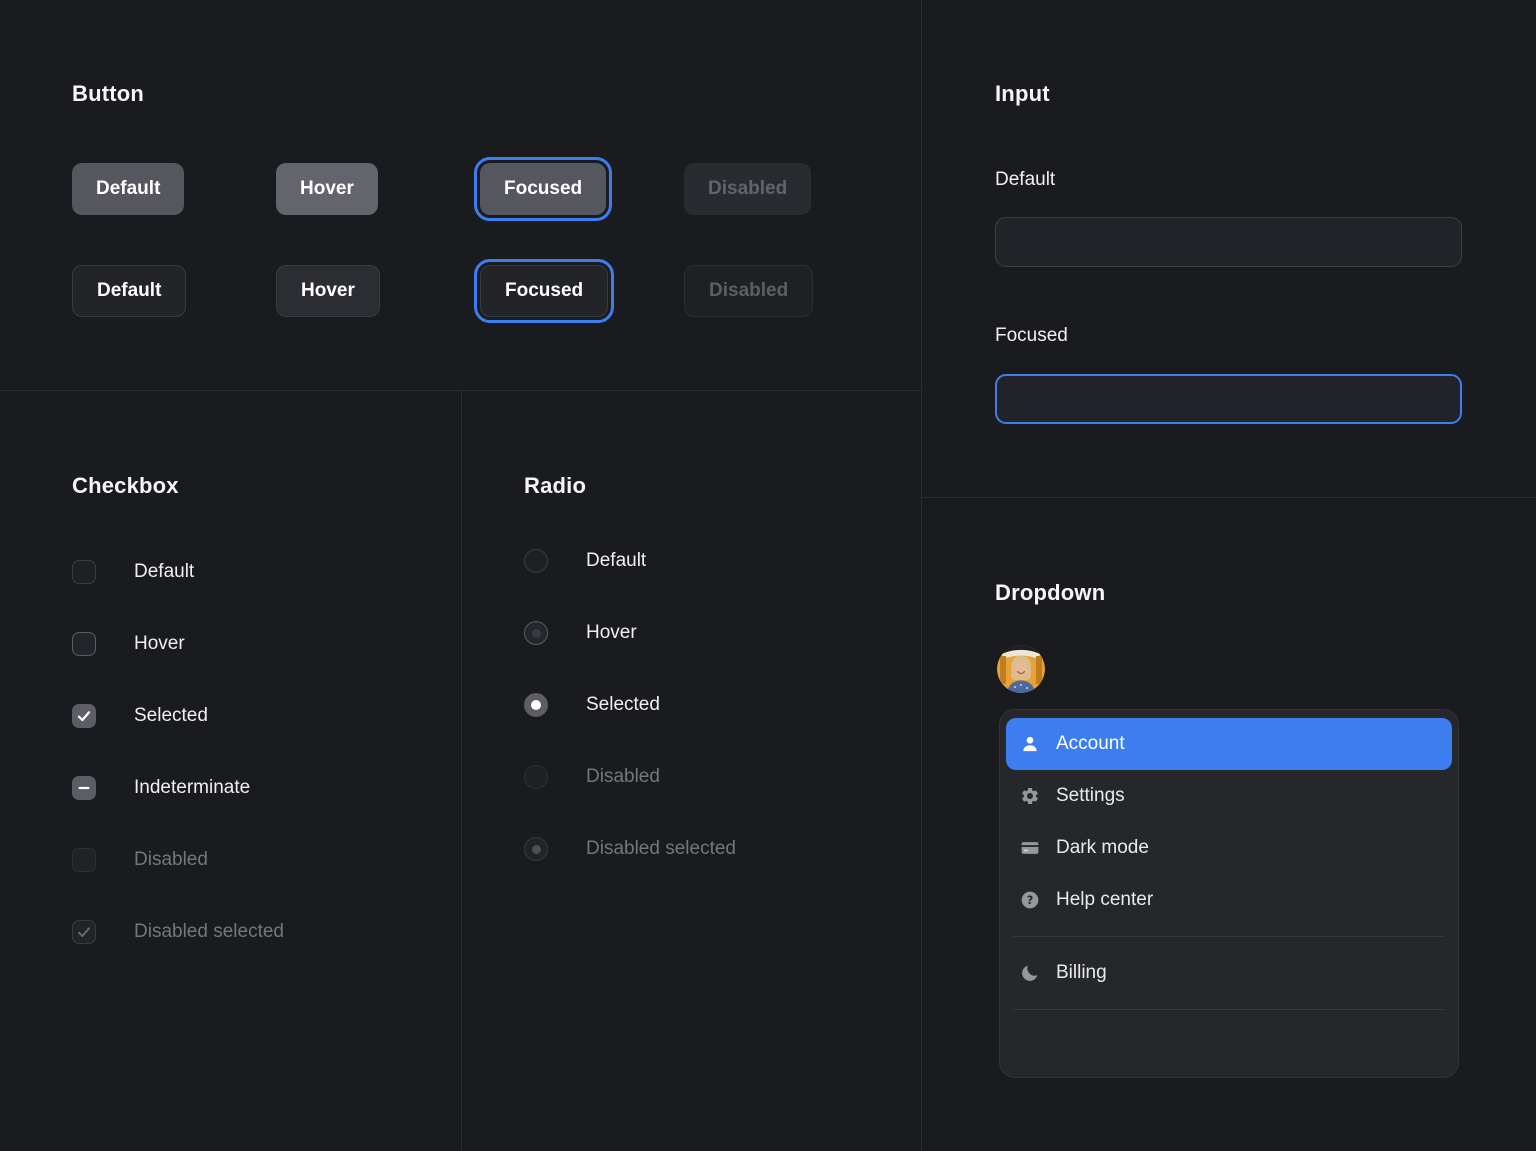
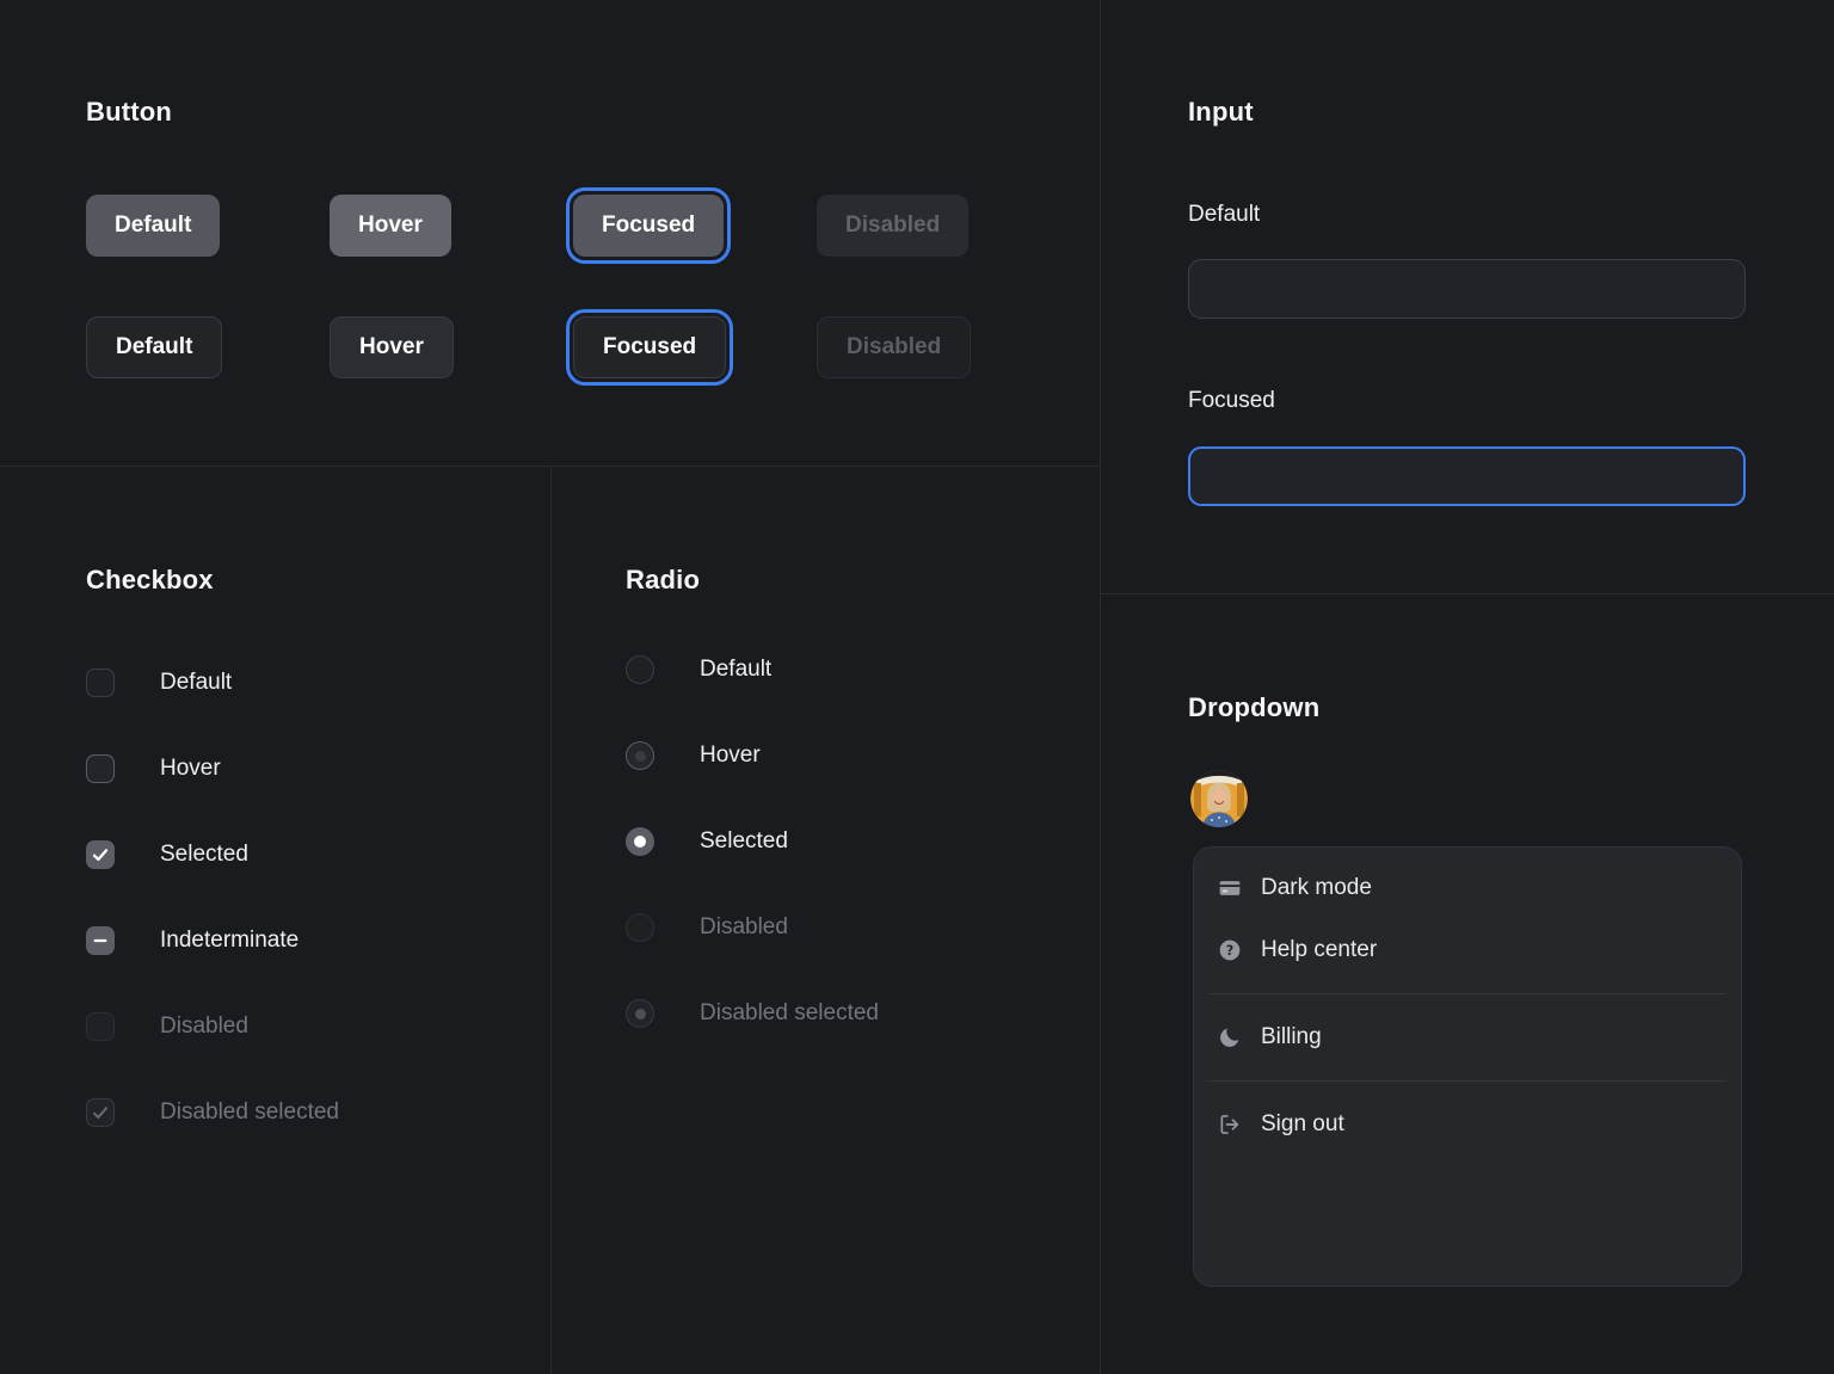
  Button
  Default
  Hover
  Focused
  Disabled
  Default
  Hover
  Focused
  Disabled
  Input
  Default
  Focused
  Checkbox
  Default
  Hover
  Selected
  Indeterminate
  Disabled
  Disabled selected
  Radio
  Default
  Hover
  Selected
  Disabled
  Disabled selected
  Dropdown
- Account
- Settings
  Dark mode
  ?
  Help center
  Billing
+ Sign out
